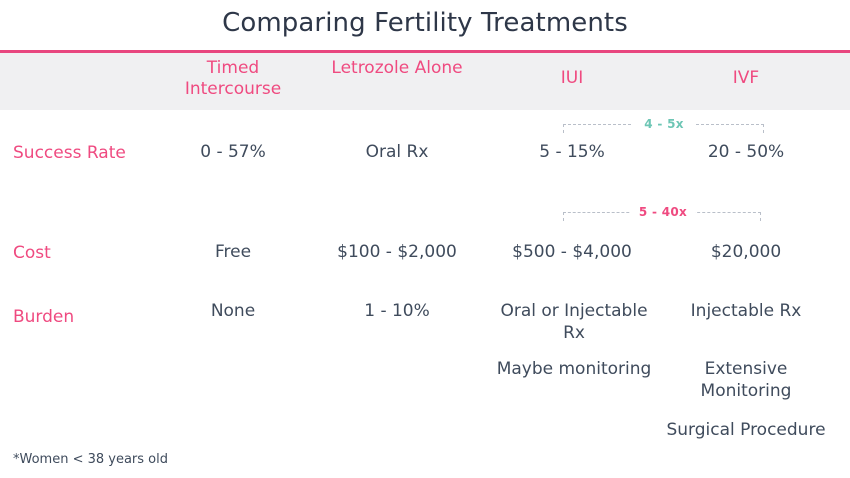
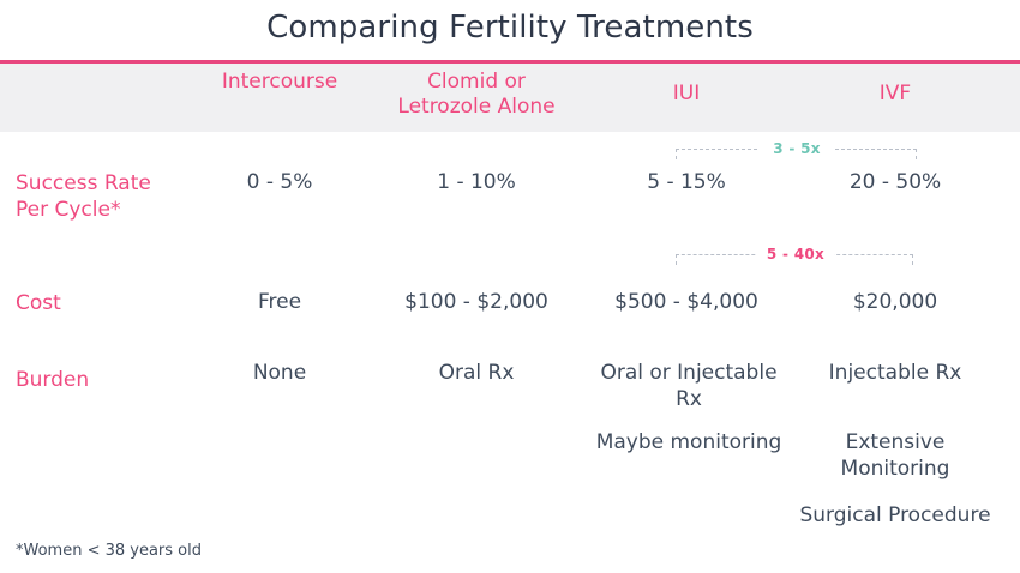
  Comparing Fertility Treatments
- Timed
  Intercourse
+ Clomid or
  Letrozole Alone
  IUI
  IVF
  Success Rate
+ Per Cycle*
- 0 - 57%
+ 0 - 5%
- Oral Rx
+ 1 - 10%
  5 - 15%
  20 - 50%
- 4 - 5x
+ 3 - 5x
  Cost
  Free
  $100 - $2,000
  $500 - $4,000
  $20,000
  5 - 40x
  Burden
  None
- 1 - 10%
+ Oral Rx
  Oral or Injectable Rx
  Maybe monitoring
  Injectable Rx
  Extensive Monitoring
  Surgical Procedure
  *Women < 38 years old
